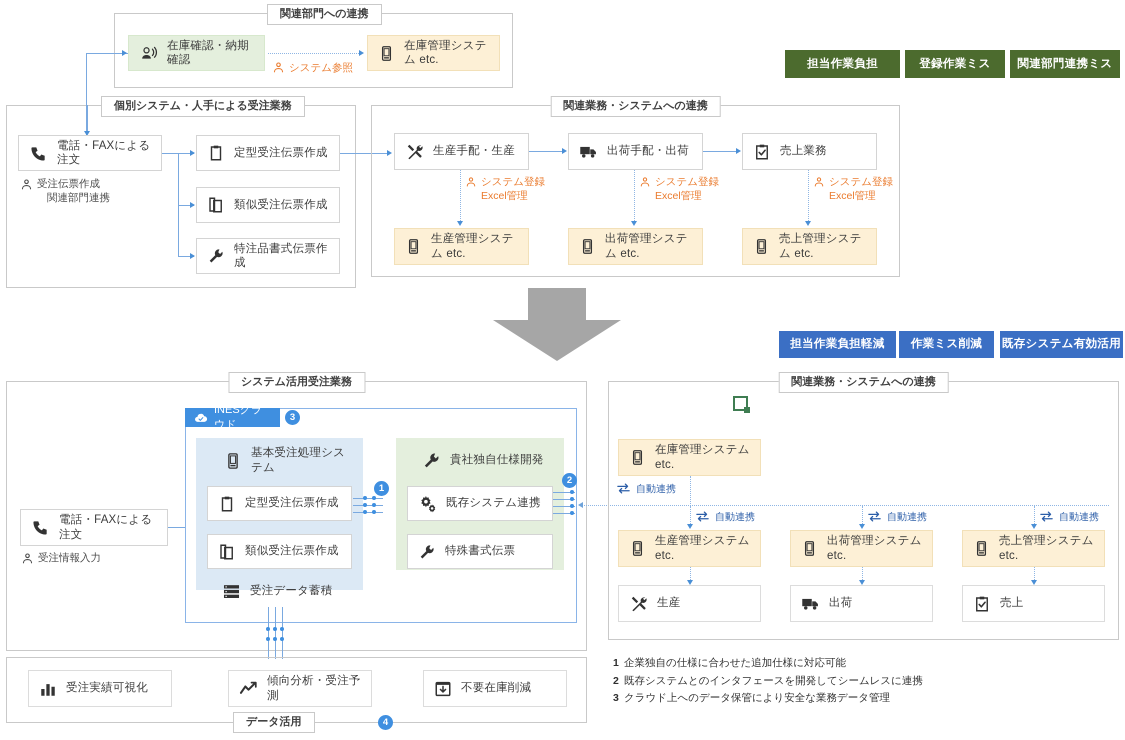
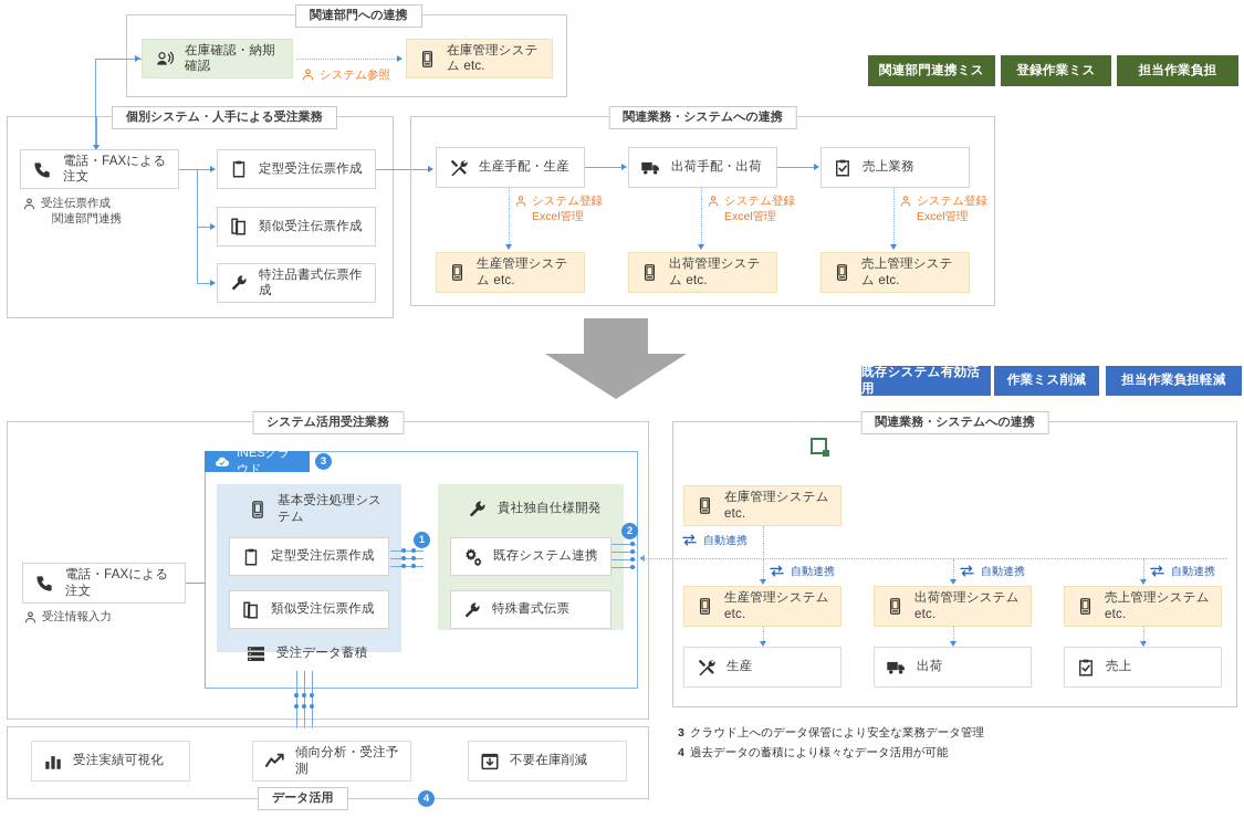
  関連部門への連携
  在庫確認・納期確認
  システム参照
  在庫管理システム etc.
  個別システム・人手による受注業務
  電話・FAXによる注文
  受注伝票作成
  関連部門連携
  定型受注伝票作成
  類似受注伝票作成
  特注品書式伝票作成
  関連業務・システムへの連携
  生産手配・生産
  出荷手配・出荷
  売上業務
  システム登録
  Excel管理
  生産管理システム etc.
  システム登録
  Excel管理
  出荷管理システム etc.
  システム登録
  Excel管理
  売上管理システム etc.
- 担当作業負担
+ 関連部門連携ミス
  登録作業ミス
- 関連部門連携ミス
+ 担当作業負担
- 担当作業負担軽減
+ 既存システム有効活用
  作業ミス削減
- 既存システム有効活用
+ 担当作業負担軽減
  システム活用受注業務
  電話・FAXによる注文
  受注情報入力
  INESクラウド
  3
  基本受注処理システム
  定型受注伝票作成
  類似受注伝票作成
  受注データ蓄積
  貴社独自仕様開発
  既存システム連携
  特殊書式伝票
  1
  2
  データ活用
  4
  受注実績可視化
  傾向分析・受注予測
  不要在庫削減
  関連業務・システムへの連携
  在庫管理システム etc.
  自動連携
  自動連携
  生産管理システム etc.
  生産
  自動連携
  出荷管理システム etc.
  出荷
  自動連携
  売上管理システム etc.
  売上
- 1 企業独自の仕様に合わせた追加仕様に対応可能
- 2 既存システムとのインタフェースを開発してシームレスに連携
  3 クラウド上へのデータ保管により安全な業務データ管理
+ 4 過去データの蓄積により様々なデータ活用が可能
